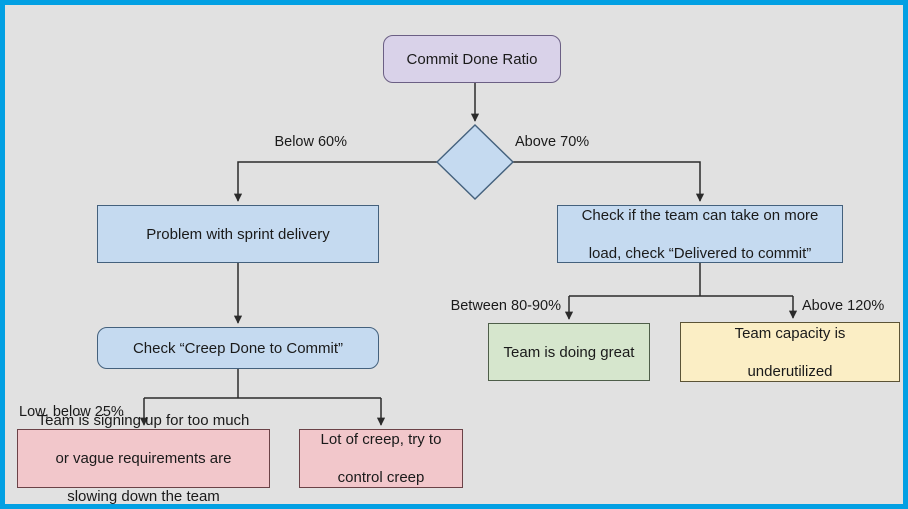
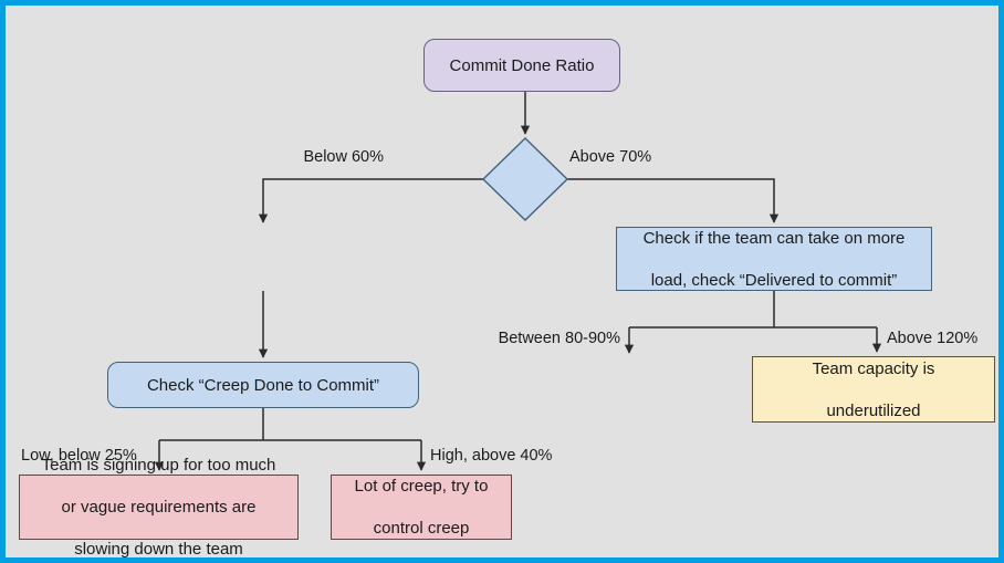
  Commit Done Ratio
- Problem with sprint delivery
  Check if the team can take on more
  load, check “Delivered to commit”
  Check “Creep Done to Commit”
- Team is doing great
  Team capacity is
  underutilized
  Team is signing up for too much
  or vague requirements are
  slowing down the team
  Lot of creep, try to
  control creep
  Below 60%
  Above 70%
  Between 80-90%
  Above 120%
  Low, below 25%
+ High, above 40%
